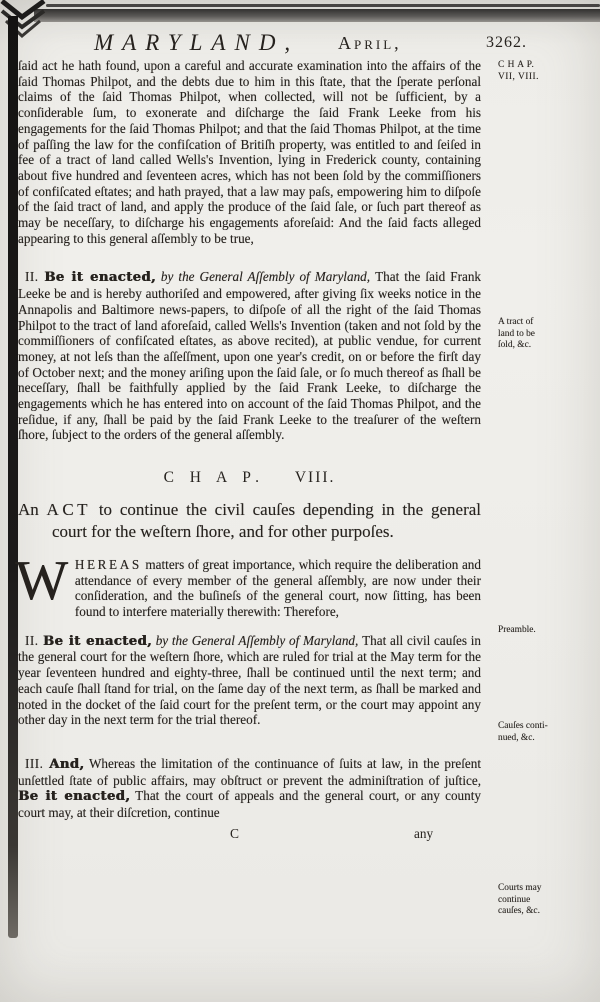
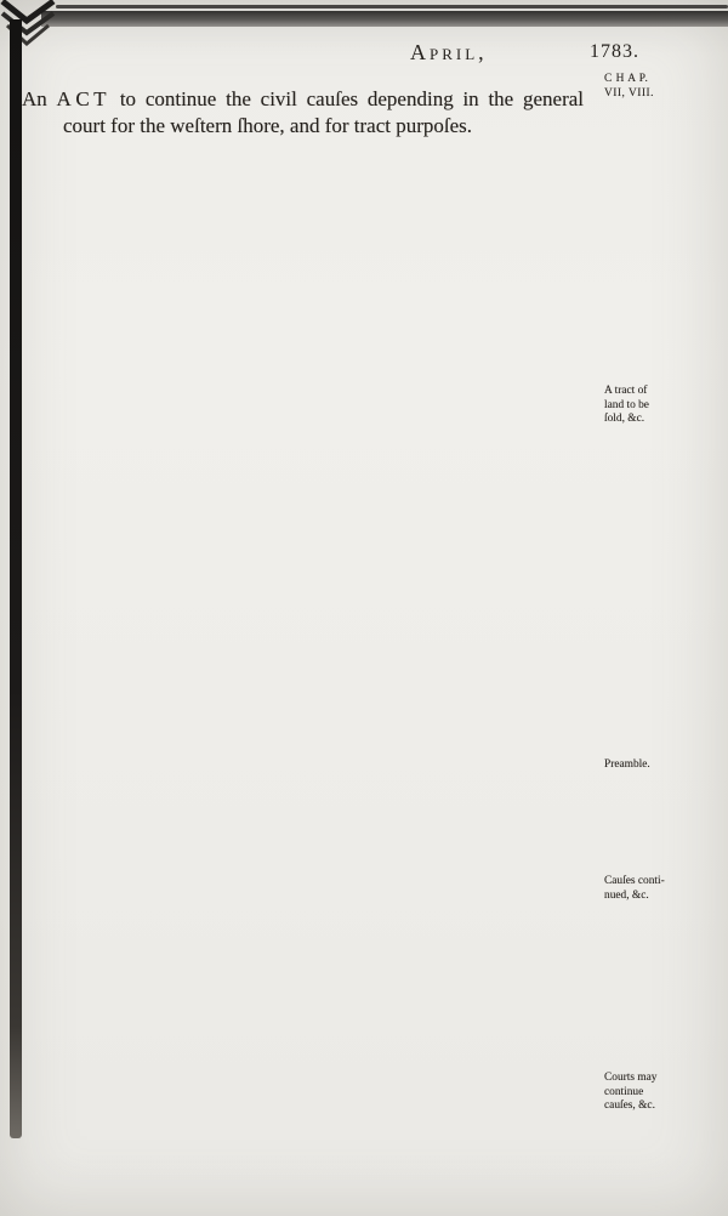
- MARYLAND,
  April,
- 3262.
+ 1783.
- ſaid act he hath found, upon a careful and accurate examination into the affairs of the ſaid Thomas Philpot, and the debts due to him in this ſtate, that the ſperate perſonal claims of the ſaid Thomas Philpot, when collected, will not be ſufficient, by a conſiderable ſum, to exonerate and diſcharge the ſaid Frank Leeke from his engagements for the ſaid Thomas Philpot; and that the ſaid Thomas Philpot, at the time of paſſing the law for the confiſcation of Britiſh property, was entitled to and ſeiſed in fee of a tract of land called Wells's Invention, lying in Frederick county, containing about five hundred and ſeventeen acres, which has not been ſold by the commiſſioners of confiſcated eſtates; and hath prayed, that a law may paſs, empowering him to diſpoſe of the ſaid tract of land, and apply the produce of the ſaid ſale, or ſuch part thereof as may be neceſſary, to diſcharge his engagements aforeſaid: And the ſaid facts alleged appearing to this general aſſembly to be true,
- II. Be it enacted, by the General Aſſembly of Maryland, That the ſaid Frank Leeke be and is hereby authoriſed and empowered, after giving ſix weeks notice in the Annapolis and Baltimore news-papers, to diſpoſe of all the right of the ſaid Thomas Philpot to the tract of land aforeſaid, called Wells's Invention (taken and not ſold by the commiſſioners of confiſcated eſtates, as above recited), at public vendue, for current money, at not leſs than the aſſeſſment, upon one year's credit, on or before the firſt day of October next; and the money ariſing upon the ſaid ſale, or ſo much thereof as ſhall be neceſſary, ſhall be faithfully applied by the ſaid Frank Leeke, to diſcharge the engagements which he has entered into on account of the ſaid Thomas Philpot, and the reſidue, if any, ſhall be paid by the ſaid Frank Leeke to the treaſurer of the weſtern ſhore, ſubject to the orders of the general aſſembly.
- C H A P. VIII.
- An ACT to continue the civil cauſes depending in the general court for the weſtern ſhore, and for other purpoſes.
+ An ACT to continue the civil cauſes depending in the general court for the weſtern ſhore, and for tract purpoſes.
- W
- HEREAS matters of great importance, which require the deliberation and attendance of every member of the general aſſembly, are now under their conſideration, and the buſineſs of the general court, now ſitting, has been found to interfere materially therewith: Therefore,
- II. Be it enacted, by the General Aſſembly of Maryland, That all civil cauſes in the general court for the weſtern ſhore, which are ruled for trial at the May term for the year ſeventeen hundred and eighty-three, ſhall be continued until the next term; and each cauſe ſhall ſtand for trial, on the ſame day of the next term, as ſhall be marked and noted in the docket of the ſaid court for the preſent term, or the court may appoint any other day in the next term for the trial thereof.
- III. And, Whereas the limitation of the continuance of ſuits at law, in the preſent unſettled ſtate of public affairs, may obſtruct or prevent the adminiſtration of juſtice, Be it enacted, That the court of appeals and the general court, or any county court may, at their diſcretion, continue
- C
- any
  C H A P.
  VII, VIII.
  A tract of
  land to be
  ſold, &c.
  Preamble.
  Cauſes conti-
  nued, &c.
  Courts may
  continue
  cauſes, &c.
